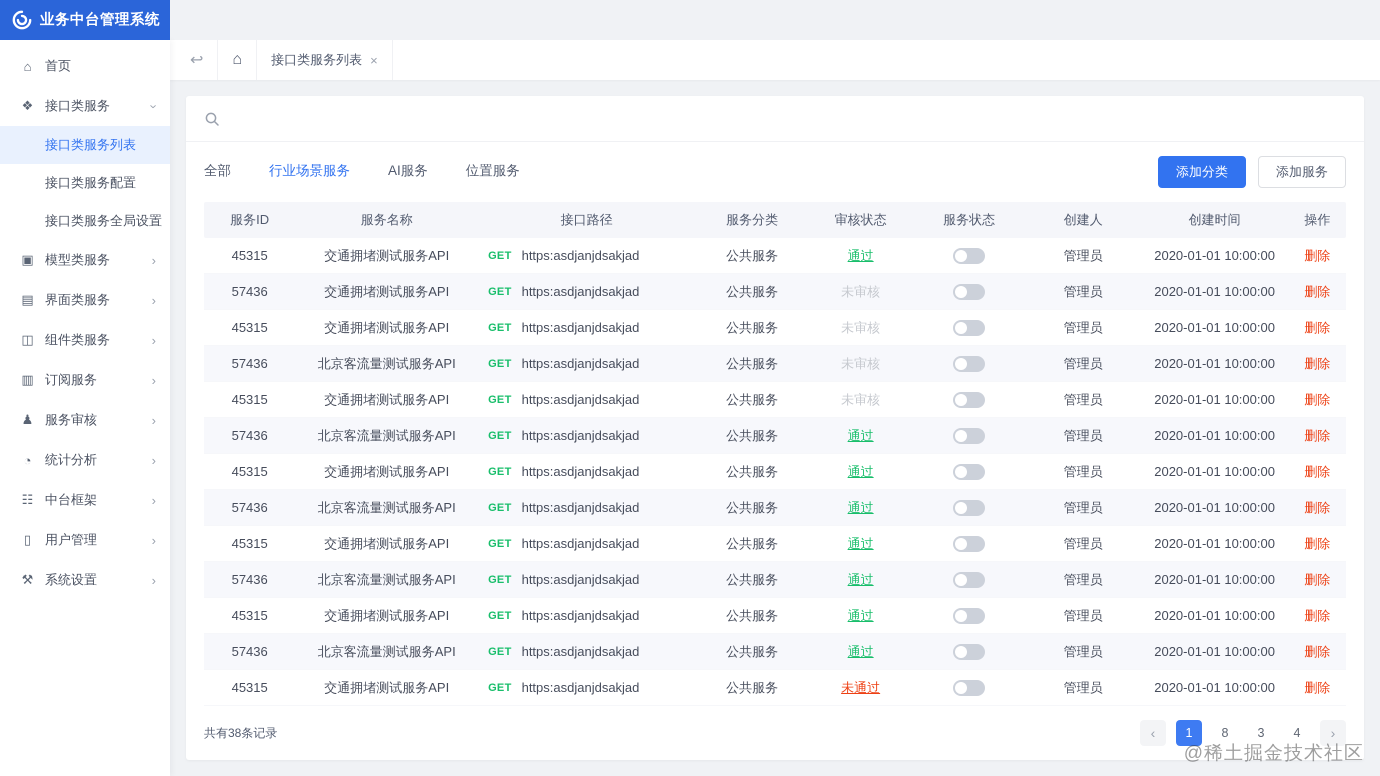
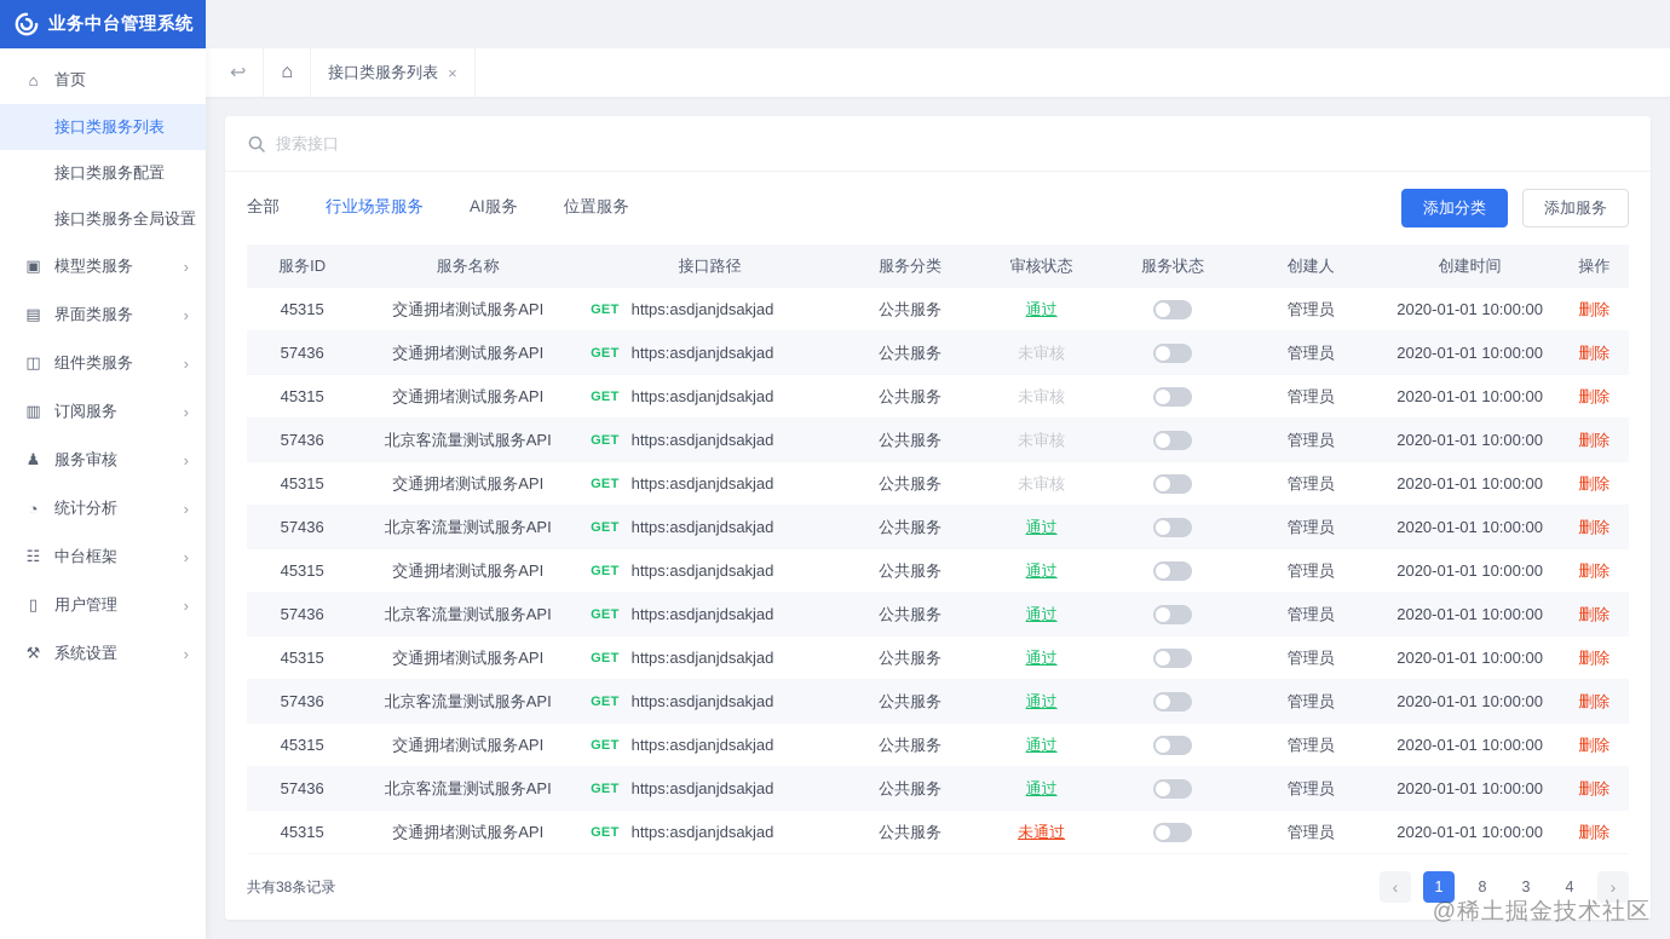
  业务中台管理系统
  ⌂
  首页
- ❖
- 接口类服务
  接口类服务列表
  接口类服务配置
  接口类服务全局设置
  ▣
  模型类服务
  ›
  ▤
  界面类服务
  ›
  ◫
  组件类服务
  ›
  ▥
  订阅服务
  ›
  ♟
  服务审核
  ›
  ◔
  统计分析
  ›
  ☷
  中台框架
  ›
  ▯
  用户管理
  ›
  ⚒
  系统设置
  ›
  ↩
  ⌂
  接口类服务列表
  ×
+ 搜索接口
  全部
  行业场景服务
  AI服务
  位置服务
  添加分类
  添加服务
  服务ID
  服务名称
  接口路径
  服务分类
  审核状态
  服务状态
  创建人
  创建时间
  操作
  45315
  交通拥堵测试服务API
  GET
  https:asdjanjdsakjad
  公共服务
  通过
  管理员
  2020-01-01 10:00:00
  删除
  57436
  交通拥堵测试服务API
  GET
  https:asdjanjdsakjad
  公共服务
  未审核
  管理员
  2020-01-01 10:00:00
  删除
  45315
  交通拥堵测试服务API
  GET
  https:asdjanjdsakjad
  公共服务
  未审核
  管理员
  2020-01-01 10:00:00
  删除
  57436
  北京客流量测试服务API
  GET
  https:asdjanjdsakjad
  公共服务
  未审核
  管理员
  2020-01-01 10:00:00
  删除
  45315
  交通拥堵测试服务API
  GET
  https:asdjanjdsakjad
  公共服务
  未审核
  管理员
  2020-01-01 10:00:00
  删除
  57436
  北京客流量测试服务API
  GET
  https:asdjanjdsakjad
  公共服务
  通过
  管理员
  2020-01-01 10:00:00
  删除
  45315
  交通拥堵测试服务API
  GET
  https:asdjanjdsakjad
  公共服务
  通过
  管理员
  2020-01-01 10:00:00
  删除
  57436
  北京客流量测试服务API
  GET
  https:asdjanjdsakjad
  公共服务
  通过
  管理员
  2020-01-01 10:00:00
  删除
  45315
  交通拥堵测试服务API
  GET
  https:asdjanjdsakjad
  公共服务
  通过
  管理员
  2020-01-01 10:00:00
  删除
  57436
  北京客流量测试服务API
  GET
  https:asdjanjdsakjad
  公共服务
  通过
  管理员
  2020-01-01 10:00:00
  删除
  45315
  交通拥堵测试服务API
  GET
  https:asdjanjdsakjad
  公共服务
  通过
  管理员
  2020-01-01 10:00:00
  删除
  57436
  北京客流量测试服务API
  GET
  https:asdjanjdsakjad
  公共服务
  通过
  管理员
  2020-01-01 10:00:00
  删除
  45315
  交通拥堵测试服务API
  GET
  https:asdjanjdsakjad
  公共服务
  未通过
  管理员
  2020-01-01 10:00:00
  删除
  共有38条记录
  ‹
  1
  8
  3
  4
  ›
  @稀土掘金技术社区
